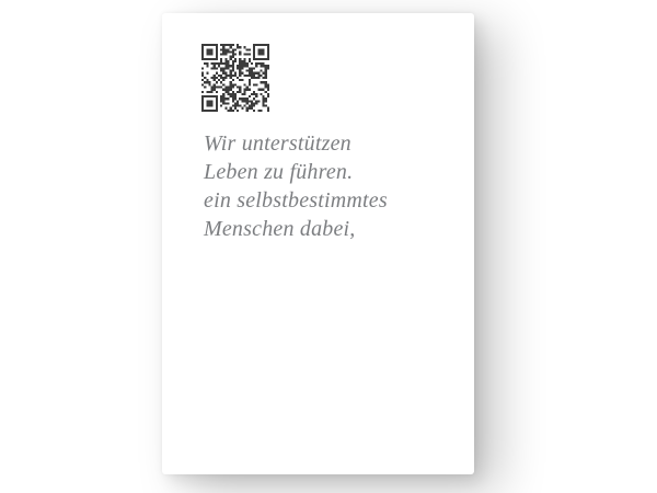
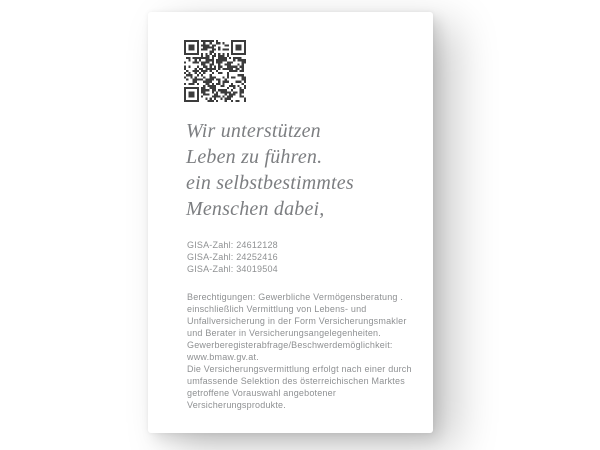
  Wir unterstützen
  Leben zu führen.
  ein selbstbestimmtes
  Menschen dabei,
+ GISA-Zahl: 24612128
+ GISA-Zahl: 24252416
+ GISA-Zahl: 34019504
+ Berechtigungen: Gewerbliche Vermögensberatung .
+ einschließlich Vermittlung von Lebens- und
+ Unfallversicherung in der Form Versicherungsmakler
+ und Berater in Versicherungsangelegenheiten.
+ Gewerberegisterabfrage/Beschwerdemöglichkeit:
+ www.bmaw.gv.at.
+ Die Versicherungsvermittlung erfolgt nach einer durch
+ umfassende Selektion des österreichischen Marktes
+ getroffene Vorauswahl angebotener
+ Versicherungsprodukte.
